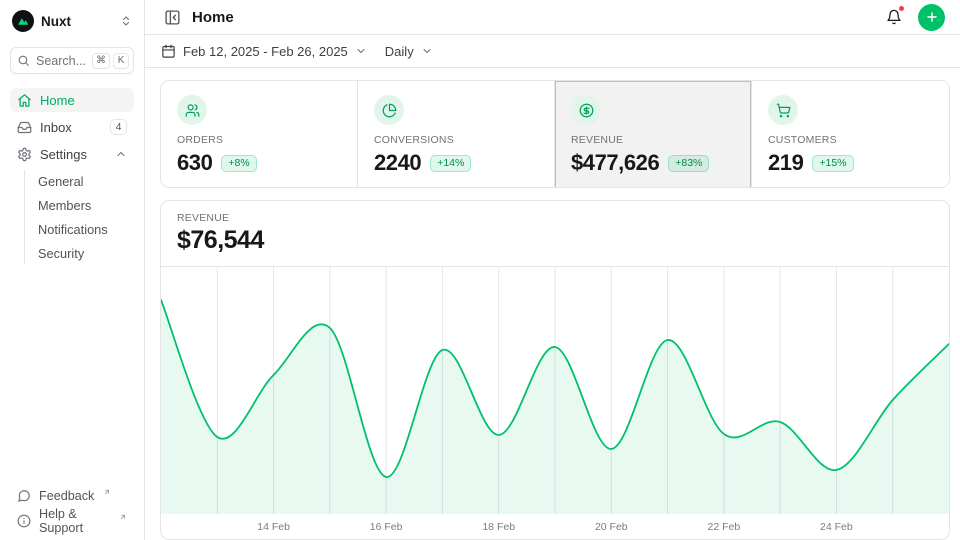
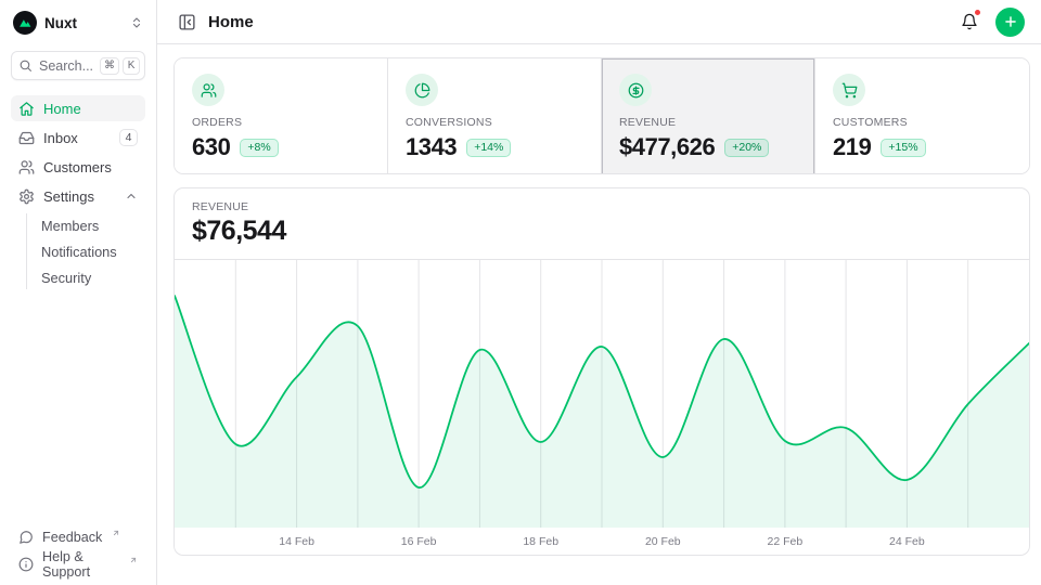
  Nuxt
  Search...
  ⌘
  K
  Home
  Inbox
  4
+ Customers
  Settings
- General
  Members
  Notifications
  Security
  Feedback
  Help & Support
  Home
- Feb 12, 2025 - Feb 26, 2025
- Daily
  ORDERS
  630
  +8%
  CONVERSIONS
- 2240
+ 1343
  +14%
  REVENUE
  $477,626
- +83%
+ +20%
  CUSTOMERS
  219
  +15%
  REVENUE
  $76,544
  14 Feb
  16 Feb
  18 Feb
  20 Feb
  22 Feb
  24 Feb
